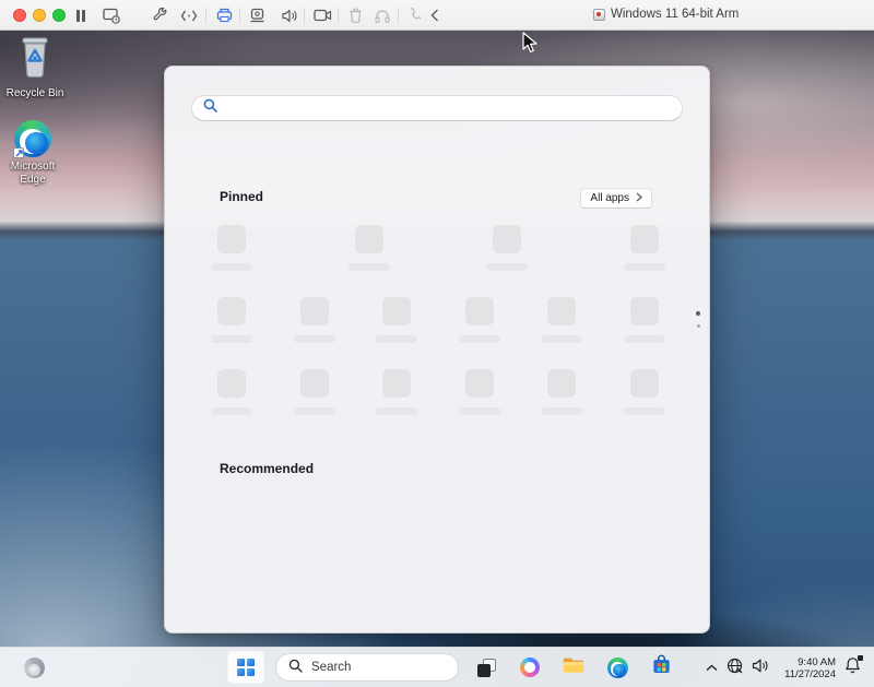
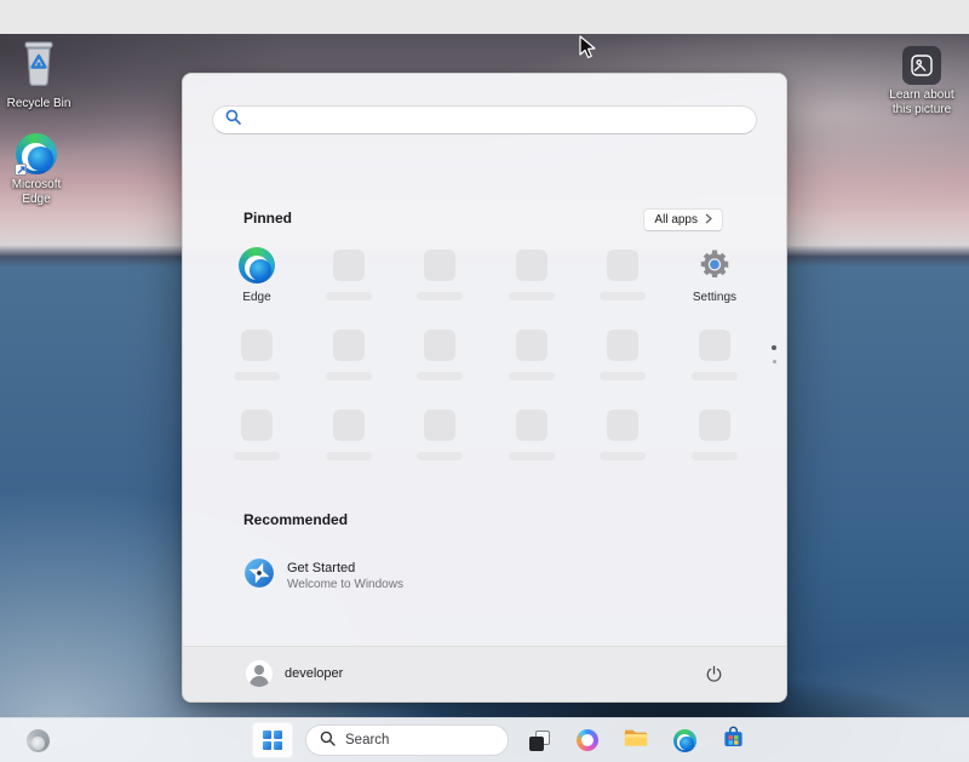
- Windows 11 64-bit Arm
  Recycle Bin
  Microsoft Edge
+ Learn about this picture
  Pinned
  All apps
+ Edge
+ Settings
  Recommended
+ Get Started
+ Welcome to Windows
+ developer
  Search
- 9:40 AM
- 11/27/2024
